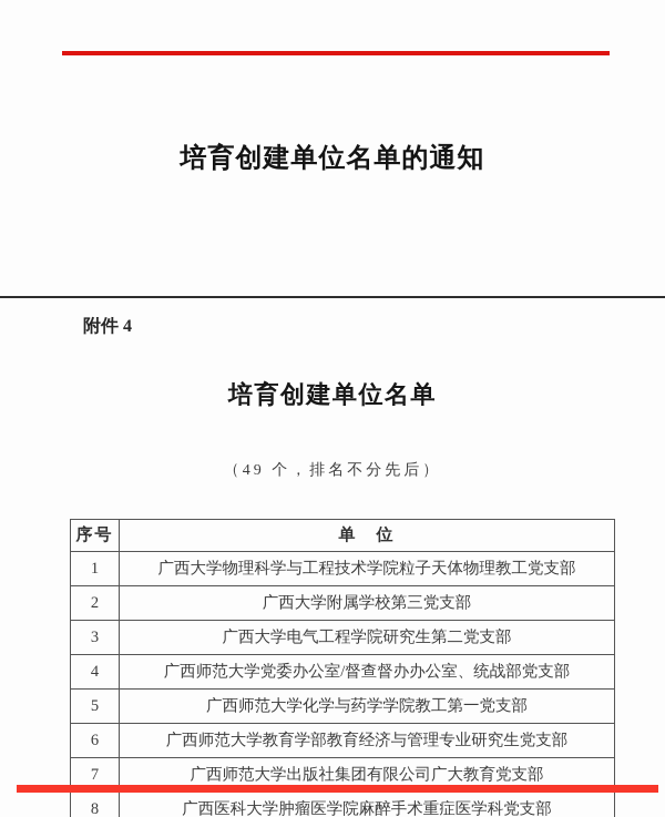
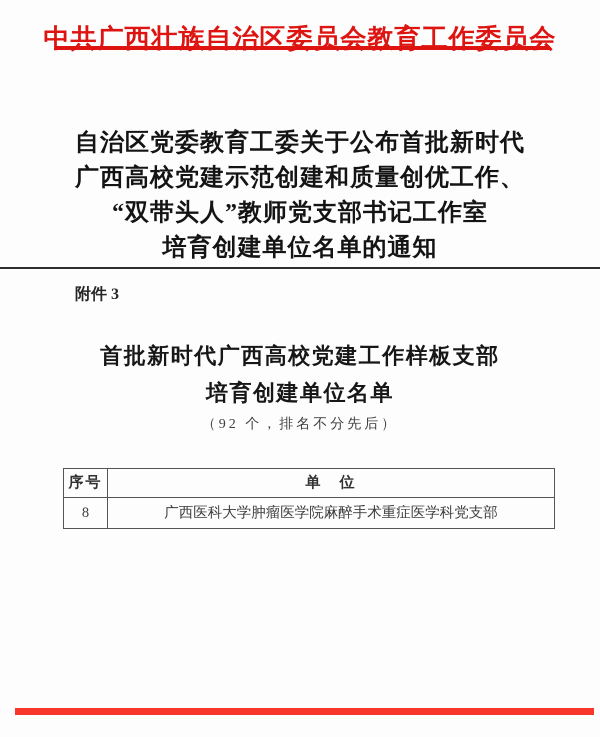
+ 中共广西壮族自治区委员会教育工作委员会
+ 自治区党委教育工委关于公布首批新时代
+ 广西高校党建示范创建和质量创优工作、
+ “双带头人”教师党支部书记工作室
  培育创建单位名单的通知
- 附件 4
+ 附件 3
+ 首批新时代广西高校党建工作样板支部
  培育创建单位名单
- （49 个，排名不分先后）
+ （92 个，排名不分先后）
  序号	单 位
- 1	广西大学物理科学与工程技术学院粒子天体物理教工党支部
- 2	广西大学附属学校第三党支部
- 3	广西大学电气工程学院研究生第二党支部
- 4	广西师范大学党委办公室/督查督办办公室、统战部党支部
- 5	广西师范大学化学与药学学院教工第一党支部
- 6	广西师范大学教育学部教育经济与管理专业研究生党支部
- 7	广西师范大学出版社集团有限公司广大教育党支部
  8	广西医科大学肿瘤医学院麻醉手术重症医学科党支部
